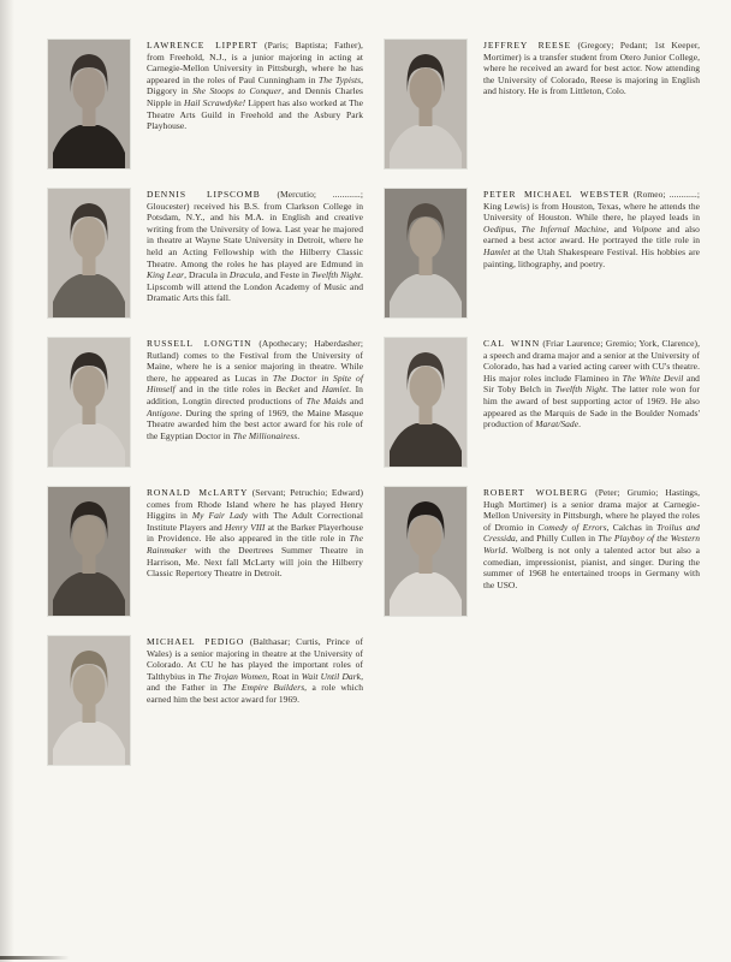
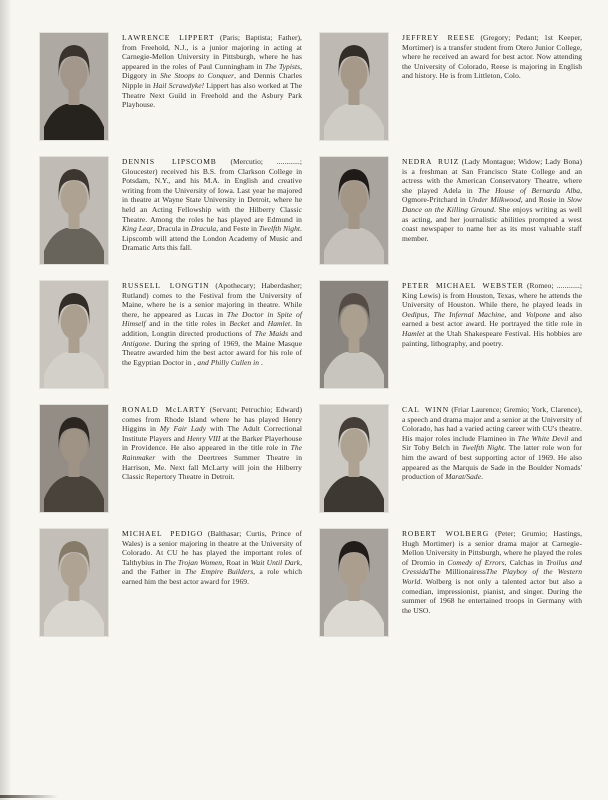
- LAWRENCE LIPPERT (Paris; Baptista; Father), from Freehold, N.J., is a junior majoring in acting at Carnegie-Mellon University in Pittsburgh, where he has appeared in the roles of Paul Cunningham in The Typists, Diggory in She Stoops to Conquer, and Dennis Charles Nipple in Hail Scrawdyke! Lippert has also worked at The Theatre Arts Guild in Freehold and the Asbury Park Playhouse.
+ LAWRENCE LIPPERT (Paris; Baptista; Father), from Freehold, N.J., is a junior majoring in acting at Carnegie-Mellon University in Pittsburgh, where he has appeared in the roles of Paul Cunningham in The Typists, Diggory in She Stoops to Conquer, and Dennis Charles Nipple in Hail Scrawdyke! Lippert has also worked at The Theatre Next Guild in Freehold and the Asbury Park Playhouse.
  DENNIS LIPSCOMB (Mercutio; ............; Gloucester) received his B.S. from Clarkson College in Potsdam, N.Y., and his M.A. in English and creative writing from the University of Iowa. Last year he majored in theatre at Wayne State University in Detroit, where he held an Acting Fellowship with the Hilberry Classic Theatre. Among the roles he has played are Edmund in King Lear, Dracula in Dracula, and Feste in Twelfth Night. Lipscomb will attend the London Academy of Music and Dramatic Arts this fall.
- RUSSELL LONGTIN (Apothecary; Haberdasher; Rutland) comes to the Festival from the University of Maine, where he is a senior majoring in theatre. While there, he appeared as Lucas in The Doctor in Spite of Himself and in the title roles in Becket and Hamlet. In addition, Longtin directed productions of The Maids and Antigone. During the spring of 1969, the Maine Masque Theatre awarded him the best actor award for his role of the Egyptian Doctor in The Millionairess.
+ RUSSELL LONGTIN (Apothecary; Haberdasher; Rutland) comes to the Festival from the University of Maine, where he is a senior majoring in theatre. While there, he appeared as Lucas in The Doctor in Spite of Himself and in the title roles in Becket and Hamlet. In addition, Longtin directed productions of The Maids and Antigone. During the spring of 1969, the Maine Masque Theatre awarded him the best actor award for his role of the Egyptian Doctor in , and Philly Cullen in .
  RONALD McLARTY (Servant; Petruchio; Edward) comes from Rhode Island where he has played Henry Higgins in My Fair Lady with The Adult Correctional Institute Players and Henry VIII at the Barker Playerhouse in Providence. He also appeared in the title role in The Rainmaker with the Deertrees Summer Theatre in Harrison, Me. Next fall McLarty will join the Hilberry Classic Repertory Theatre in Detroit.
  MICHAEL PEDIGO (Balthasar; Curtis, Prince of Wales) is a senior majoring in theatre at the University of Colorado. At CU he has played the important roles of Talthybius in The Trojan Women, Roat in Wait Until Dark, and the Father in The Empire Builders, a role which earned him the best actor award for 1969.
  JEFFREY REESE (Gregory; Pedant; 1st Keeper, Mortimer) is a transfer student from Otero Junior College, where he received an award for best actor. Now attending the University of Colorado, Reese is majoring in English and history. He is from Littleton, Colo.
+ NEDRA RUIZ (Lady Montague; Widow; Lady Bona) is a freshman at San Francisco State College and an actress with the American Conservatory Theatre, where she played Adela in The House of Bernarda Alba, Ogmore-Pritchard in Under Milkwood, and Rosie in Slow Dance on the Killing Ground. She enjoys writing as well as acting, and her journalistic abilities prompted a west coast newspaper to name her as its most valuable staff member.
  PETER MICHAEL WEBSTER (Romeo; ............; King Lewis) is from Houston, Texas, where he attends the University of Houston. While there, he played leads in Oedipus, The Infernal Machine, and Volpone and also earned a best actor award. He portrayed the title role in Hamlet at the Utah Shakespeare Festival. His hobbies are painting, lithography, and poetry.
  CAL WINN (Friar Laurence; Gremio; York, Clarence), a speech and drama major and a senior at the University of Colorado, has had a varied acting career with CU's theatre. His major roles include Flamineo in The White Devil and Sir Toby Belch in Twelfth Night. The latter role won for him the award of best supporting actor of 1969. He also appeared as the Marquis de Sade in the Boulder Nomads' production of Marat/Sade.
- ROBERT WOLBERG (Peter; Grumio; Hastings, Hugh Mortimer) is a senior drama major at Carnegie-Mellon University in Pittsburgh, where he played the roles of Dromio in Comedy of Errors, Calchas in Troilus and Cressida, and Philly Cullen in The Playboy of the Western World. Wolberg is not only a talented actor but also a comedian, impressionist, pianist, and singer. During the summer of 1968 he entertained troops in Germany with the USO.
+ ROBERT WOLBERG (Peter; Grumio; Hastings, Hugh Mortimer) is a senior drama major at Carnegie-Mellon University in Pittsburgh, where he played the roles of Dromio in Comedy of Errors, Calchas in Troilus and CressidaThe MillionairessThe Playboy of the Western World. Wolberg is not only a talented actor but also a comedian, impressionist, pianist, and singer. During the summer of 1968 he entertained troops in Germany with the USO.
